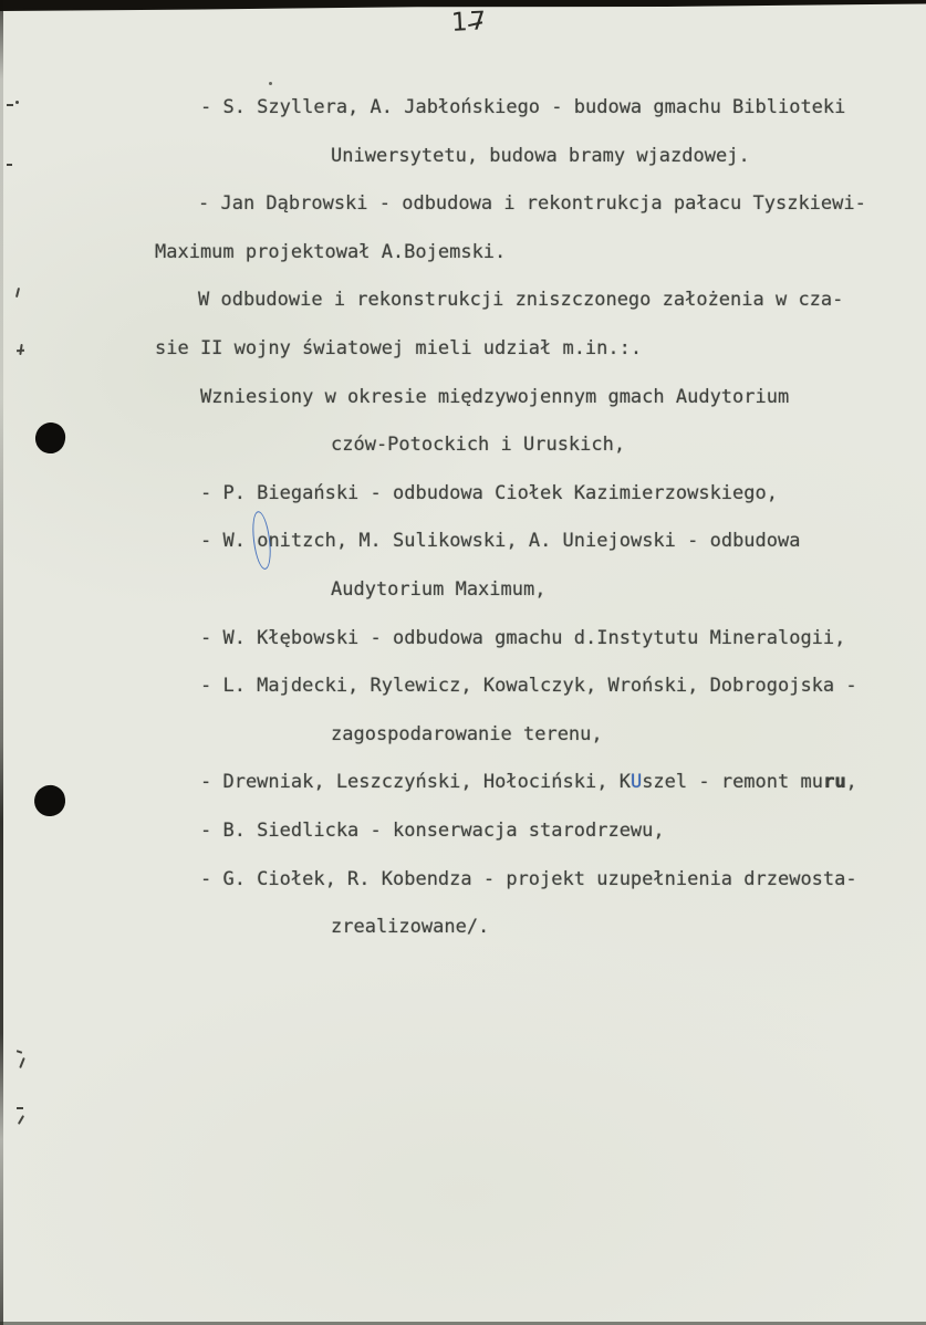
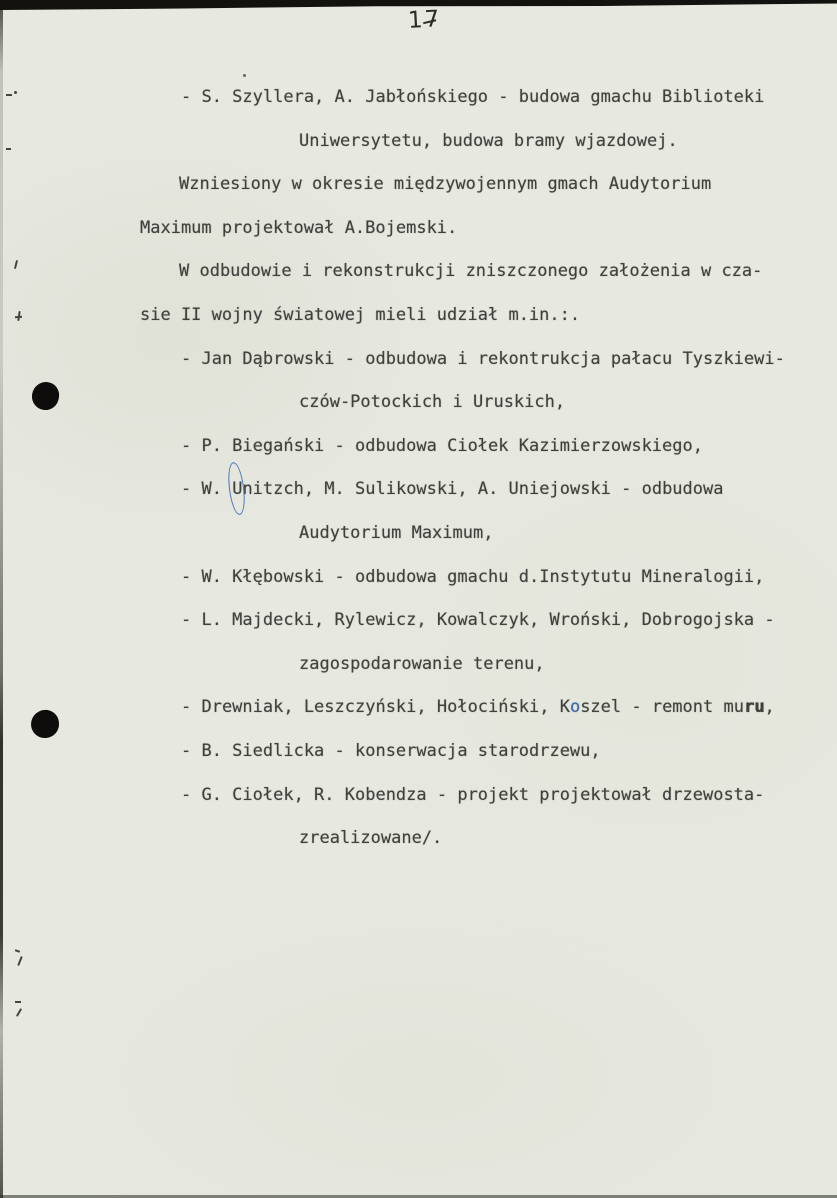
  - S. Szyllera, A. Jabłońskiego - budowa gmachu Biblioteki
  Uniwersytetu, budowa bramy wjazdowej.
- - Jan Dąbrowski - odbudowa i rekontrukcja pałacu Tyszkiewi-
+ Wzniesiony w okresie międzywojennym gmach Audytorium
  Maximum projektował A.Bojemski.
  W odbudowie i rekonstrukcji zniszczonego założenia w cza-
  sie II wojny światowej mieli udział m.in.:.
- Wzniesiony w okresie międzywojennym gmach Audytorium
+ - Jan Dąbrowski - odbudowa i rekontrukcja pałacu Tyszkiewi-
  czów-Potockich i Uruskich,
  - P. Biegański - odbudowa Ciołek Kazimierzowskiego,
- - W. onitzch, M. Sulikowski, A. Uniejowski - odbudowa
+ - W. Unitzch, M. Sulikowski, A. Uniejowski - odbudowa
  Audytorium Maximum,
  - W. Kłębowski - odbudowa gmachu d.Instytutu Mineralogii,
  - L. Majdecki, Rylewicz, Kowalczyk, Wroński, Dobrogojska -
  zagospodarowanie terenu,
- - Drewniak, Leszczyński, Hołociński, KUszel - remont muru,
+ - Drewniak, Leszczyński, Hołociński, Koszel - remont muru,
  - B. Siedlicka - konserwacja starodrzewu,
- - G. Ciołek, R. Kobendza - projekt uzupełnienia drzewosta-
+ - G. Ciołek, R. Kobendza - projekt projektował drzewosta-
  zrealizowane/.
